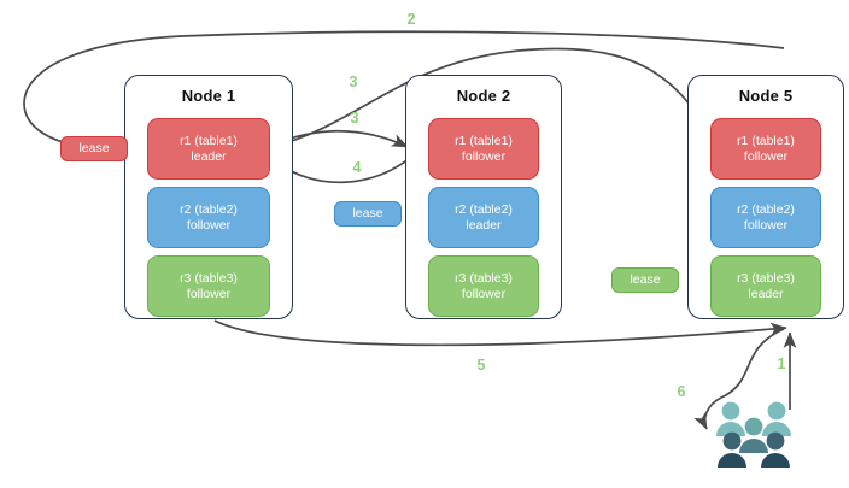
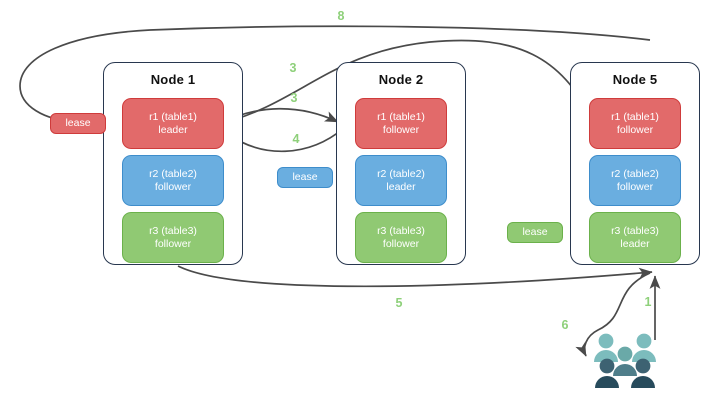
  Node 1
  r1 (table1)
  leader
  r2 (table2)
  follower
  r3 (table3)
  follower
  Node 2
  r1 (table1)
  follower
  r2 (table2)
  leader
  r3 (table3)
  follower
  Node 5
  r1 (table1)
  follower
  r2 (table2)
  follower
  r3 (table3)
  leader
  lease
  lease
  lease
  1
- 2
+ 8
  3
  3
  4
  5
  6
